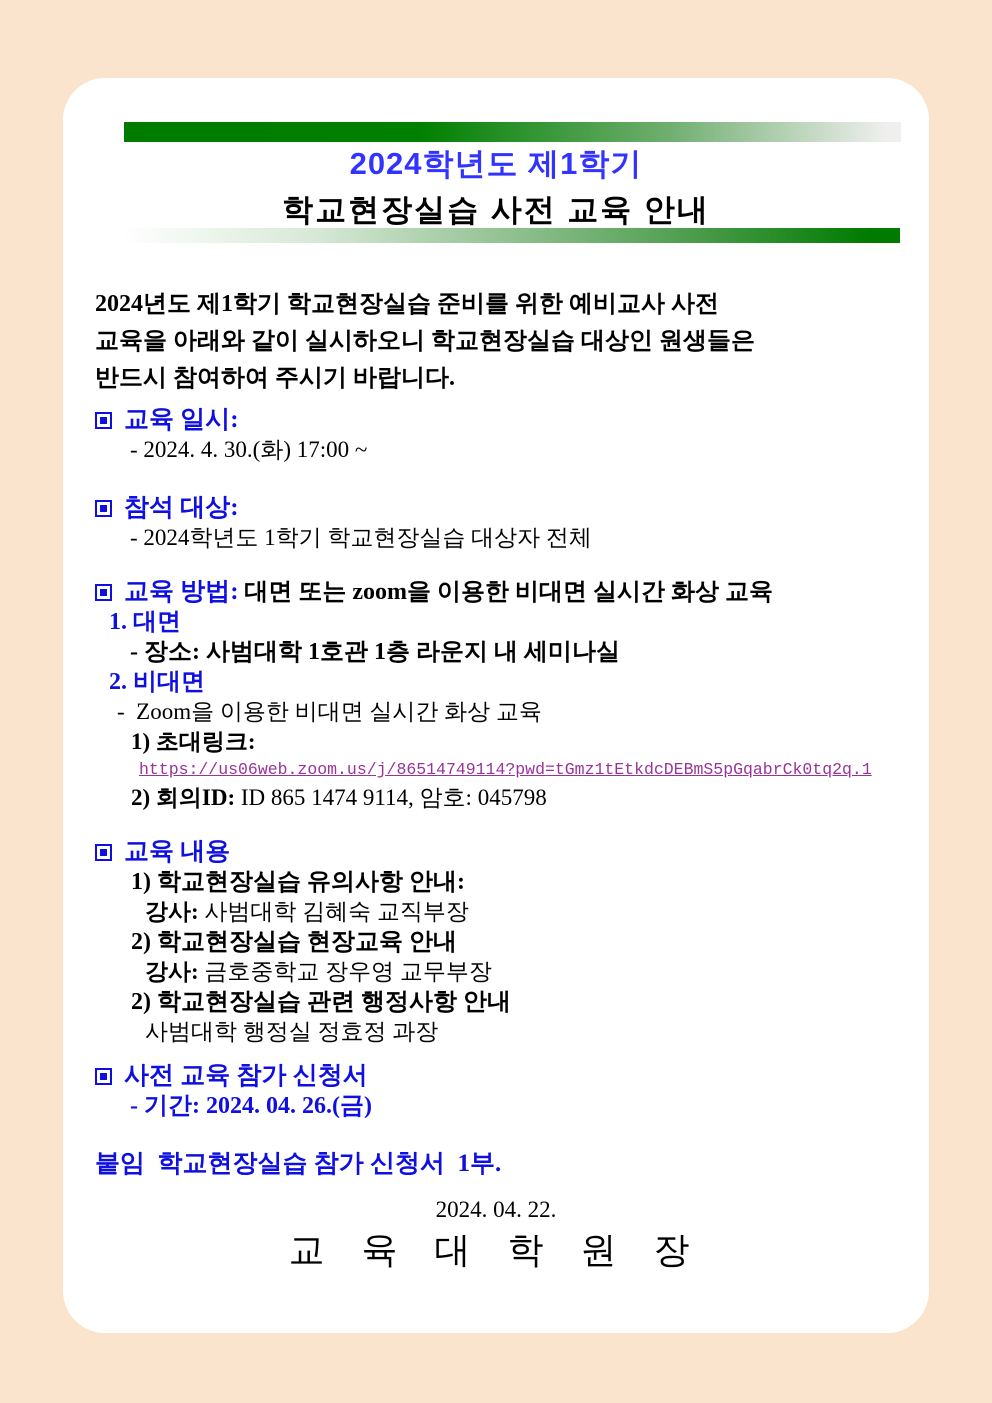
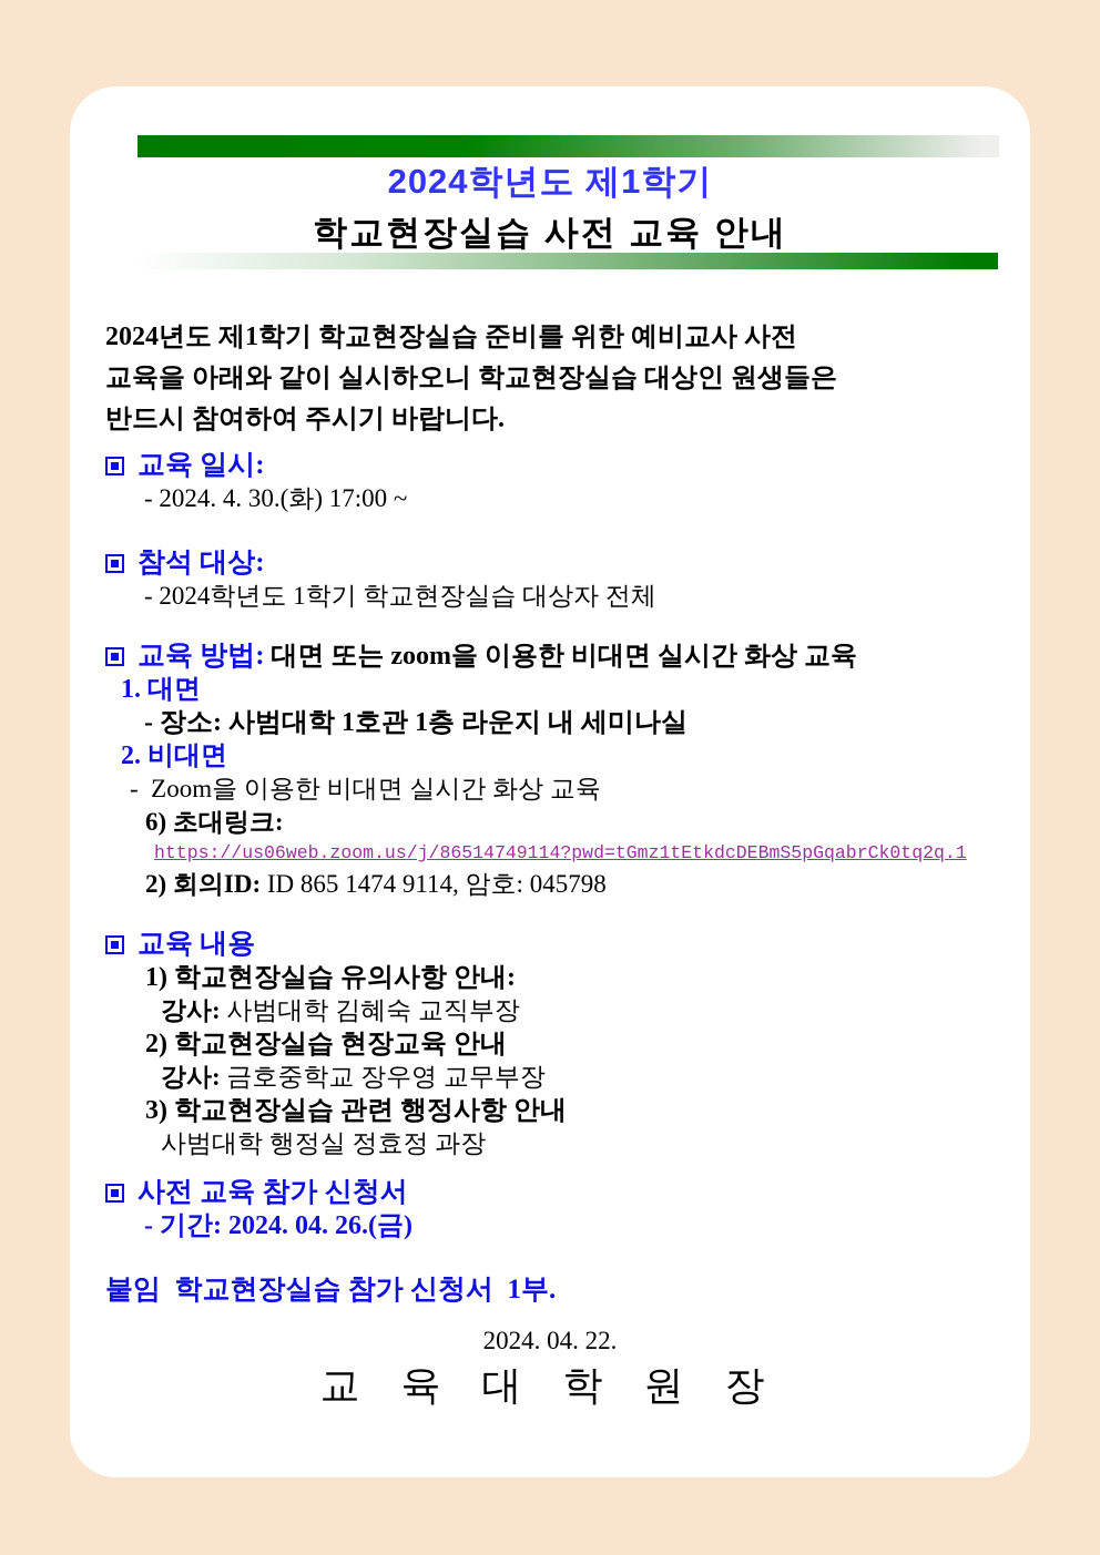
  2024학년도 제1학기
  학교현장실습 사전 교육 안내
  2024년도 제1학기 학교현장실습 준비를 위한 예비교사 사전
  교육을 아래와 같이 실시하오니 학교현장실습 대상인 원생들은
  반드시 참여하여 주시기 바랍니다.
  교육 일시:
  - 2024. 4. 30.(화) 17:00 ~
  참석 대상:
  - 2024학년도 1학기 학교현장실습 대상자 전체
  교육 방법: 대면 또는 zoom을 이용한 비대면 실시간 화상 교육
  1. 대면
  - 장소: 사범대학 1호관 1층 라운지 내 세미나실
  2. 비대면
  - Zoom을 이용한 비대면 실시간 화상 교육
- 1) 초대링크:
+ 6) 초대링크:
  https://us06web.zoom.us/j/86514749114?pwd=tGmz1tEtkdcDEBmS5pGqabrCk0tq2q.1
  2) 회의ID: ID 865 1474 9114, 암호: 045798
  교육 내용
  1) 학교현장실습 유의사항 안내:
  강사: 사범대학 김혜숙 교직부장
  2) 학교현장실습 현장교육 안내
  강사: 금호중학교 장우영 교무부장
- 2) 학교현장실습 관련 행정사항 안내
+ 3) 학교현장실습 관련 행정사항 안내
  사범대학 행정실 정효정 과장
  사전 교육 참가 신청서
  - 기간: 2024. 04. 26.(금)
  붙임 학교현장실습 참가 신청서 1부.
  2024. 04. 22.
  교 육 대 학 원 장
